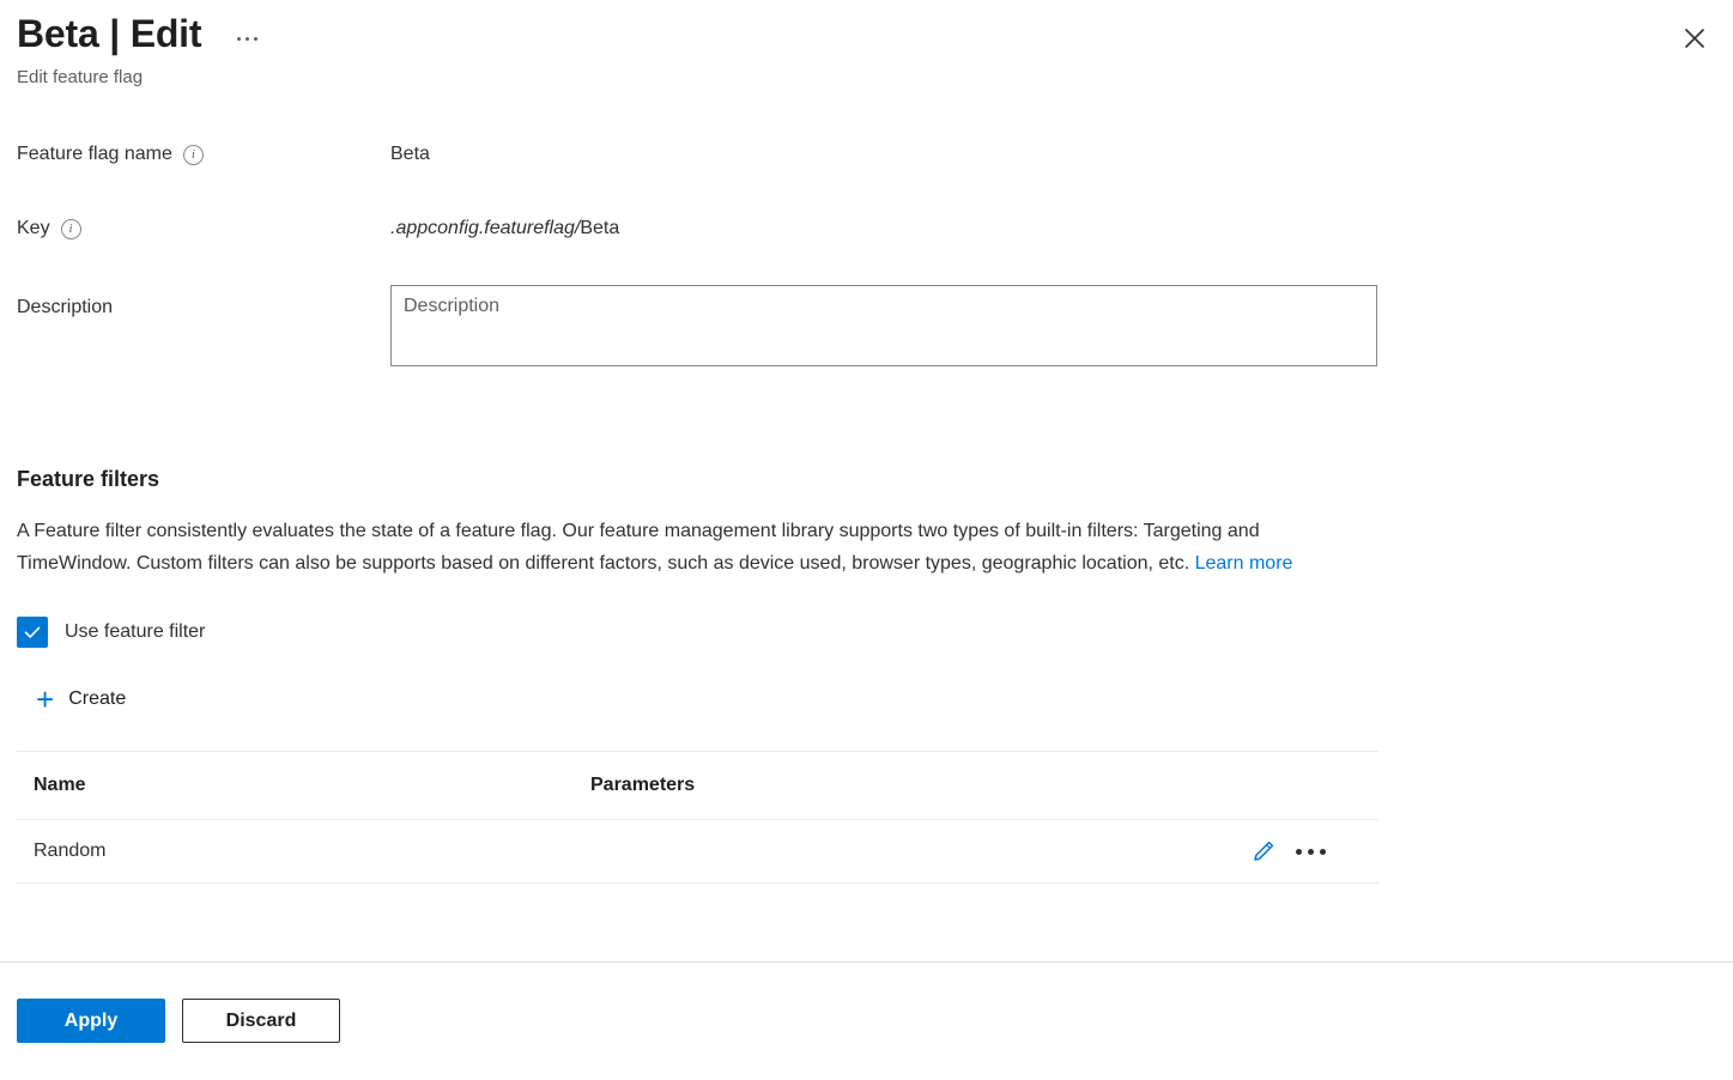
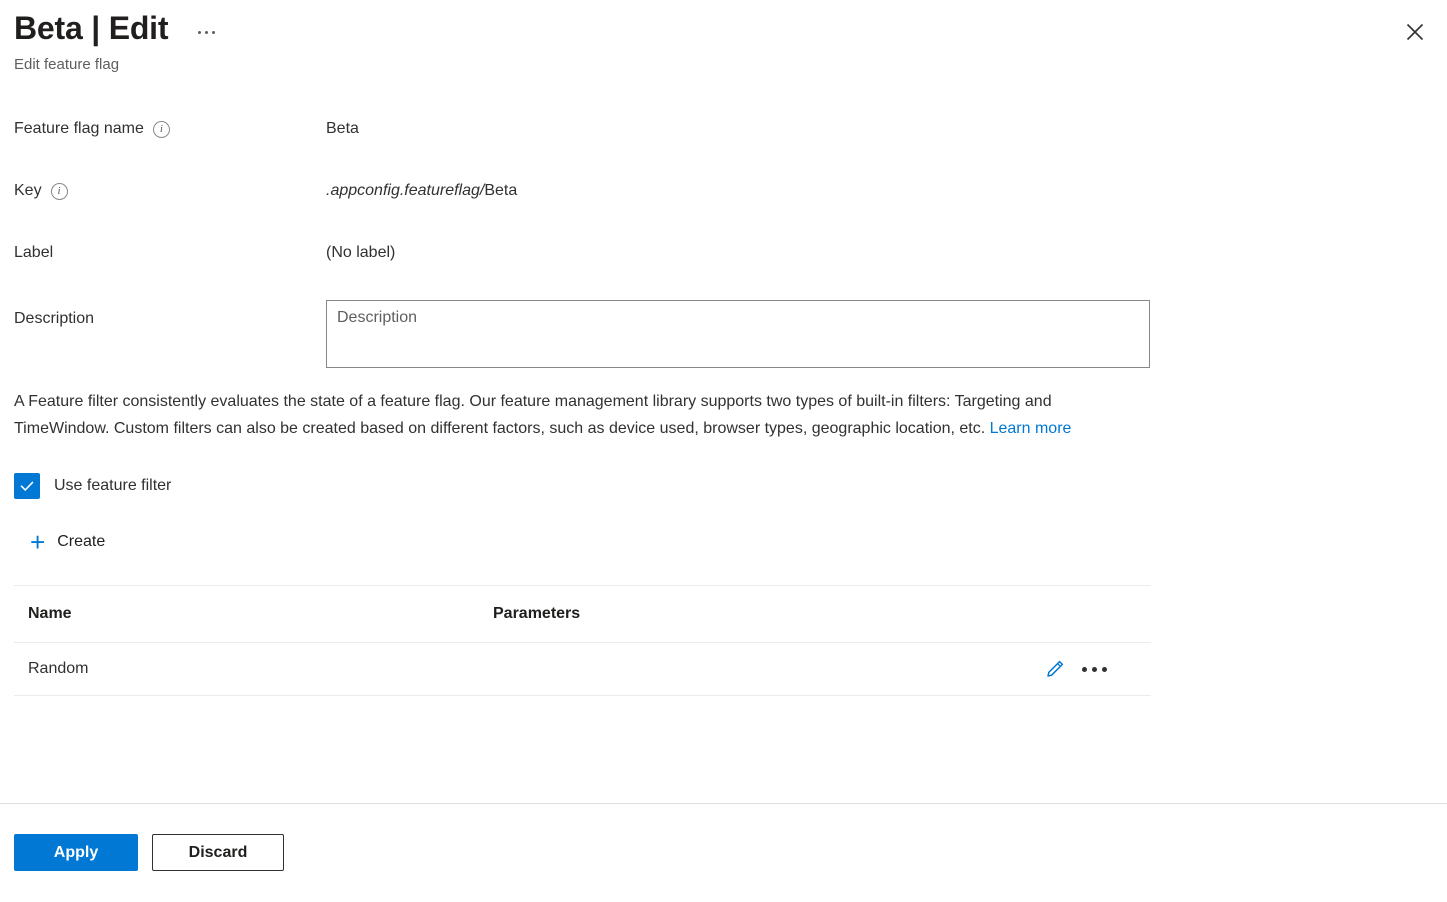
  Beta | Edit
  Edit feature flag
  Feature flag name
  i
  Beta
  Key
  i
  .appconfig.featureflag/Beta
+ Label
+ (No label)
  Description
  Description
- Feature filters
- A Feature filter consistently evaluates the state of a feature flag. Our feature management library supports two types of built-in filters: Targeting and TimeWindow. Custom filters can also be supports based on different factors, such as device used, browser types, geographic location, etc. Learn more
+ A Feature filter consistently evaluates the state of a feature flag. Our feature management library supports two types of built-in filters: Targeting and TimeWindow. Custom filters can also be created based on different factors, such as device used, browser types, geographic location, etc. Learn more
  Use feature filter
  +
  Create
  Name
  Parameters
  Random
  Apply
  Discard
